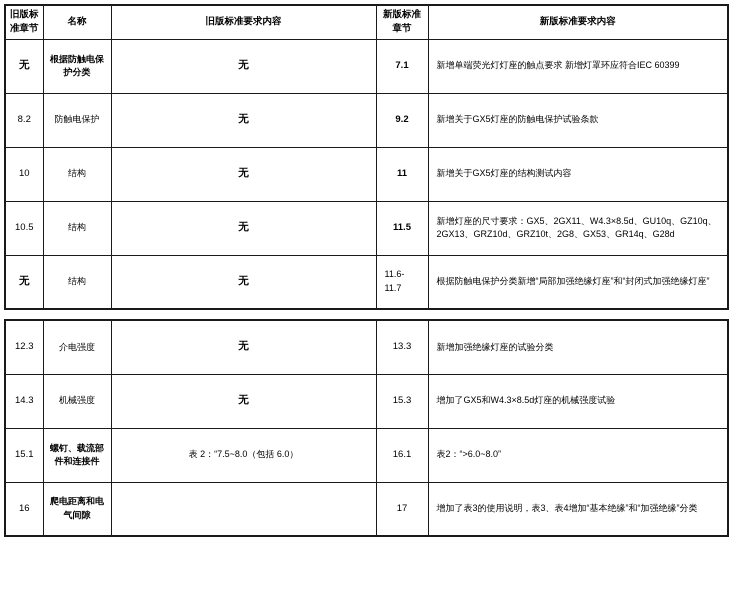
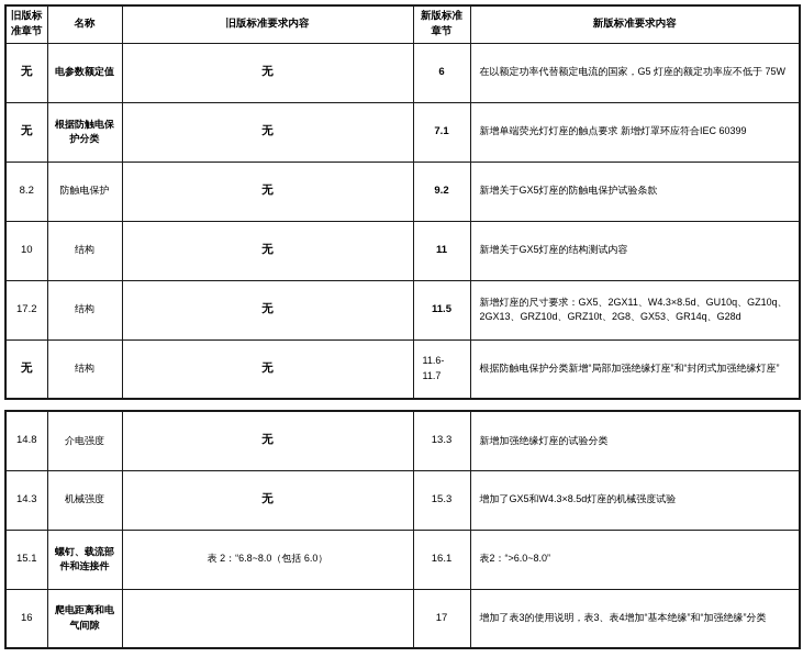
  旧版标准章节	名称	旧版标准要求内容	新版标准章节	新版标准要求内容
+ 无	电参数额定值	无	6	在以额定功率代替额定电流的国家，G5 灯座的额定功率应不低于 75W
  无	根据防触电保护分类	无	7.1	新增单端荧光灯灯座的触点要求 新增灯罩环应符合IEC 60399
  8.2	防触电保护	无	9.2	新增关于GX5灯座的防触电保护试验条款
  10	结构	无	11	新增关于GX5灯座的结构测试内容
- 10.5	结构	无	11.5	新增灯座的尺寸要求：GX5、2GX11、W4.3×8.5d、GU10q、GZ10q、2GX13、GRZ10d、GRZ10t、2G8、GX53、GR14q、G28d
+ 17.2	结构	无	11.5	新增灯座的尺寸要求：GX5、2GX11、W4.3×8.5d、GU10q、GZ10q、2GX13、GRZ10d、GRZ10t、2G8、GX53、GR14q、G28d
  无	结构	无	11.6- 11.7	根据防触电保护分类新增“局部加强绝缘灯座”和“封闭式加强绝缘灯座”
- 12.3	介电强度	无	13.3	新增加强绝缘灯座的试验分类
+ 14.8	介电强度	无	13.3	新增加强绝缘灯座的试验分类
  14.3	机械强度	无	15.3	增加了GX5和W4.3×8.5d灯座的机械强度试验
- 15.1	螺钉、载流部件和连接件	表 2：“7.5~8.0（包括 6.0）	16.1	表2：“>6.0~8.0”
+ 15.1	螺钉、载流部件和连接件	表 2：“6.8~8.0（包括 6.0）	16.1	表2：“>6.0~8.0”
  16	爬电距离和电气间隙		17	增加了表3的使用说明，表3、表4增加“基本绝缘”和“加强绝缘”分类
